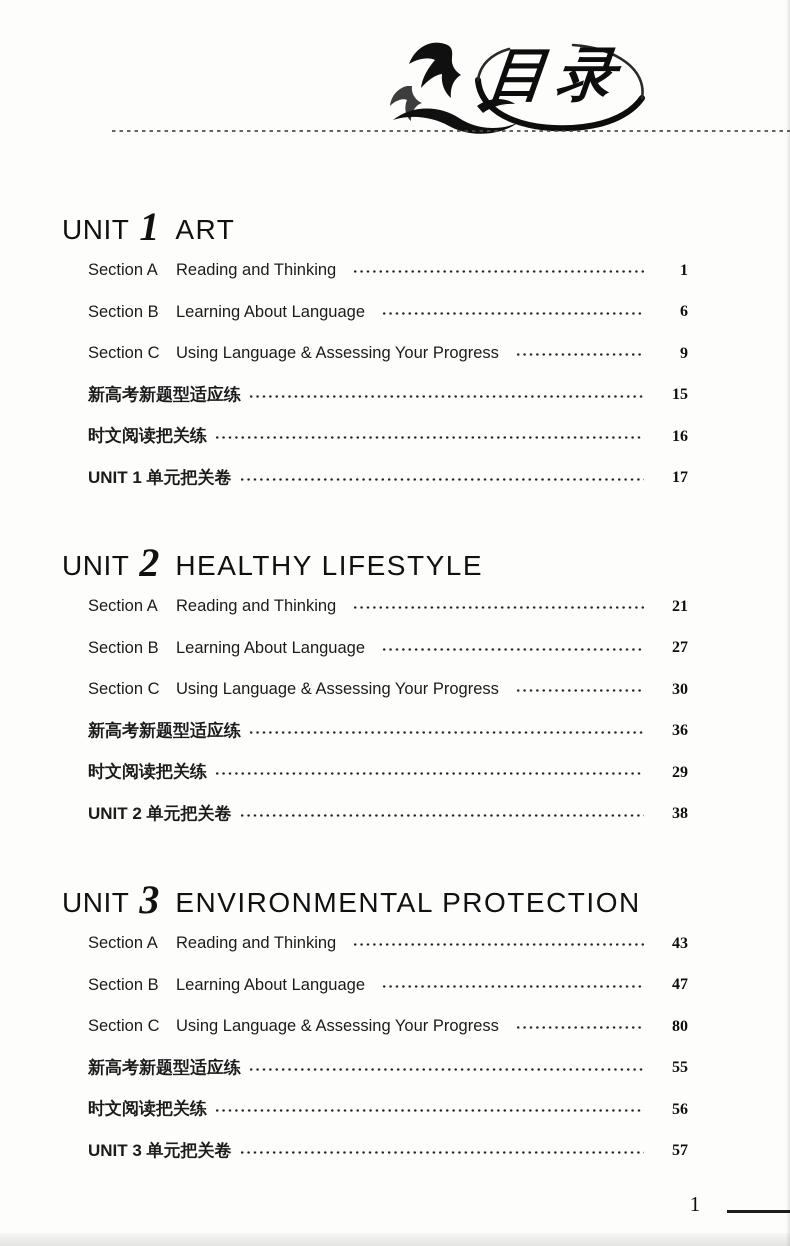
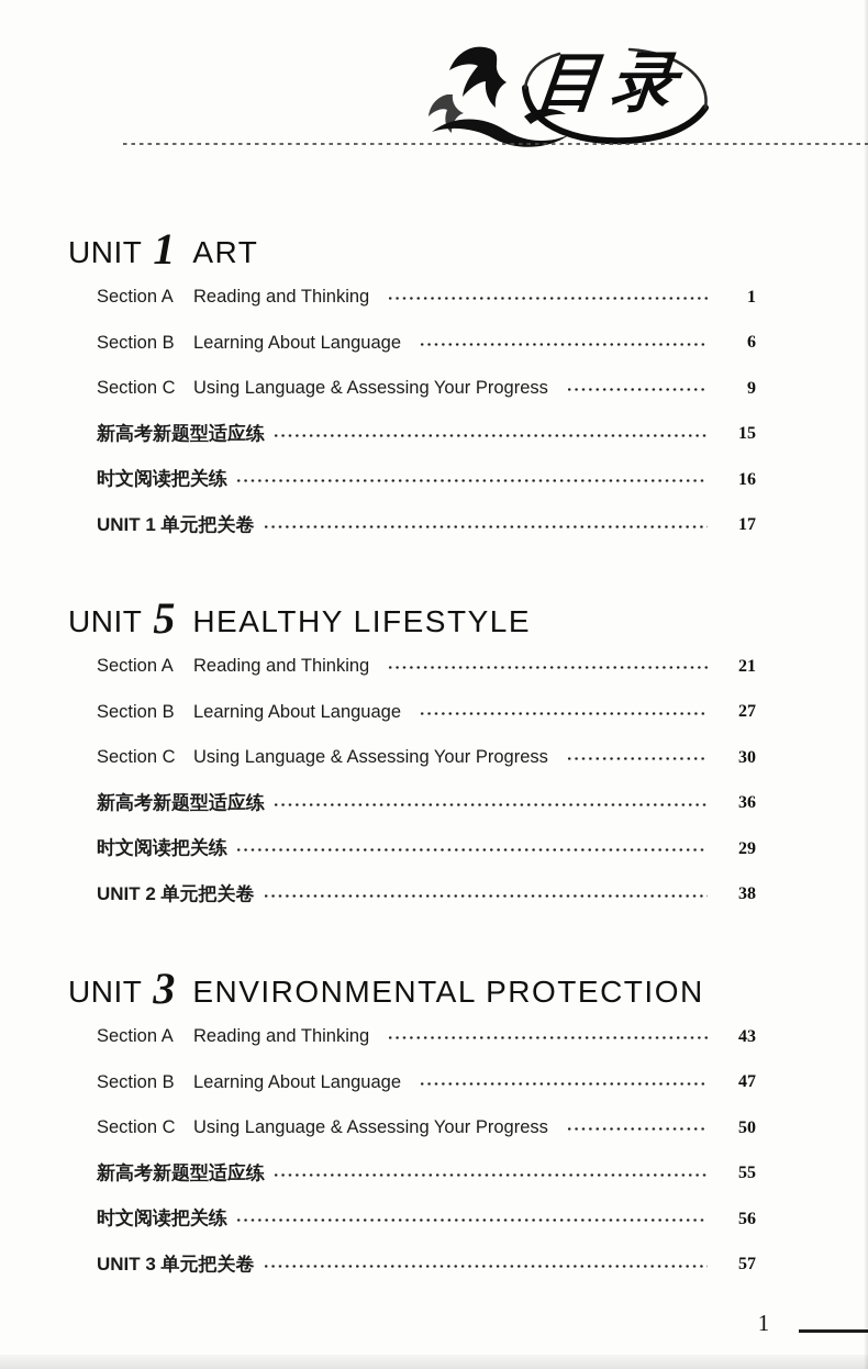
  UNIT
  1
  ART
  Section A
  Reading and Thinking
  1
  Section B
  Learning About Language
  6
  Section C
  Using Language & Assessing Your Progress
  9
  新高考新题型适应练
  15
  时文阅读把关练
  16
  UNIT 1 单元把关卷
  17
  UNIT
- 2
+ 5
  HEALTHY LIFESTYLE
  Section A
  Reading and Thinking
  21
  Section B
  Learning About Language
  27
  Section C
  Using Language & Assessing Your Progress
  30
  新高考新题型适应练
  36
  时文阅读把关练
  29
  UNIT 2 单元把关卷
  38
  UNIT
  3
  ENVIRONMENTAL PROTECTION
  Section A
  Reading and Thinking
  43
  Section B
  Learning About Language
  47
  Section C
  Using Language & Assessing Your Progress
- 80
+ 50
  新高考新题型适应练
  55
  时文阅读把关练
  56
  UNIT 3 单元把关卷
  57
  1
